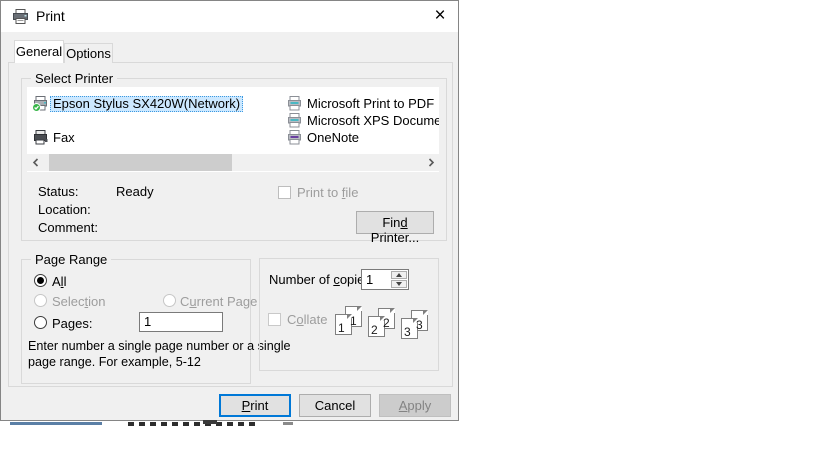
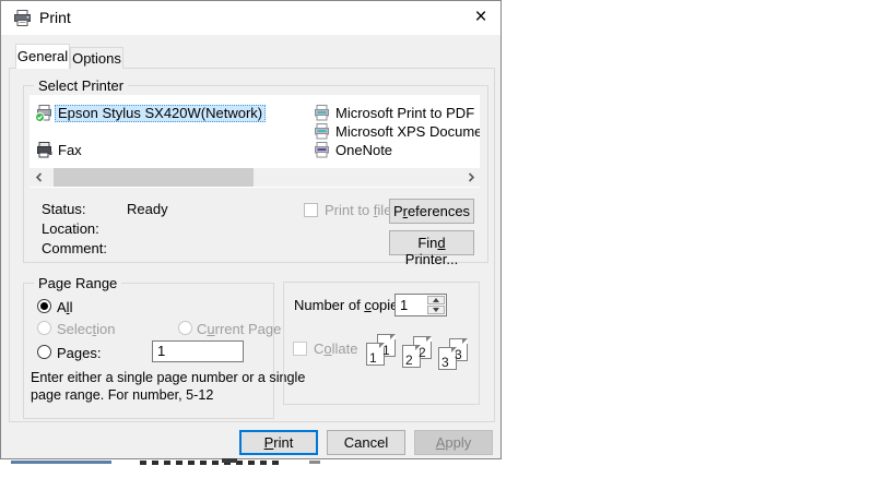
  Print
  ×
  General
  Options
  Select Printer
  Epson Stylus SX420W(Network)
  Fax
  Microsoft Print to PDF
  Microsoft XPS Docume
  OneNote
  Status:
  Ready
  Location:
  Comment:
  Print to file
+ Preferences
  Find Printer...
  Page Range
  All
  Selection
  Current Page
  Pages:
  1
- Enter number a single page number or a single
+ Enter either a single page number or a single
- page range. For example, 5-12
+ page range. For number, 5-12
  Number of copi
  1
  Collate
  1
  1
  2
  2
  3
  3
  Print
  Cancel
  Apply
